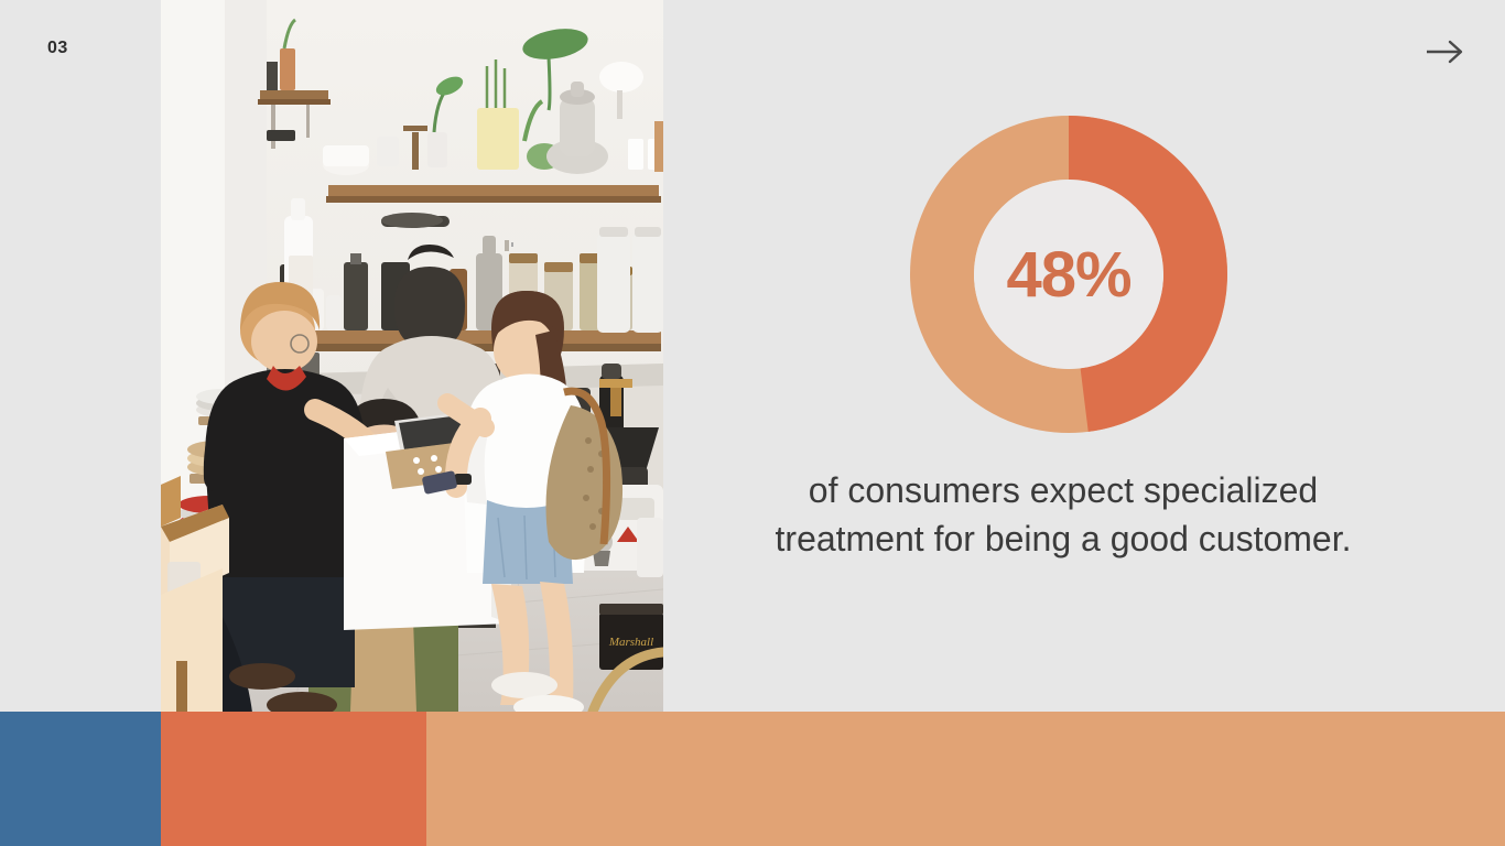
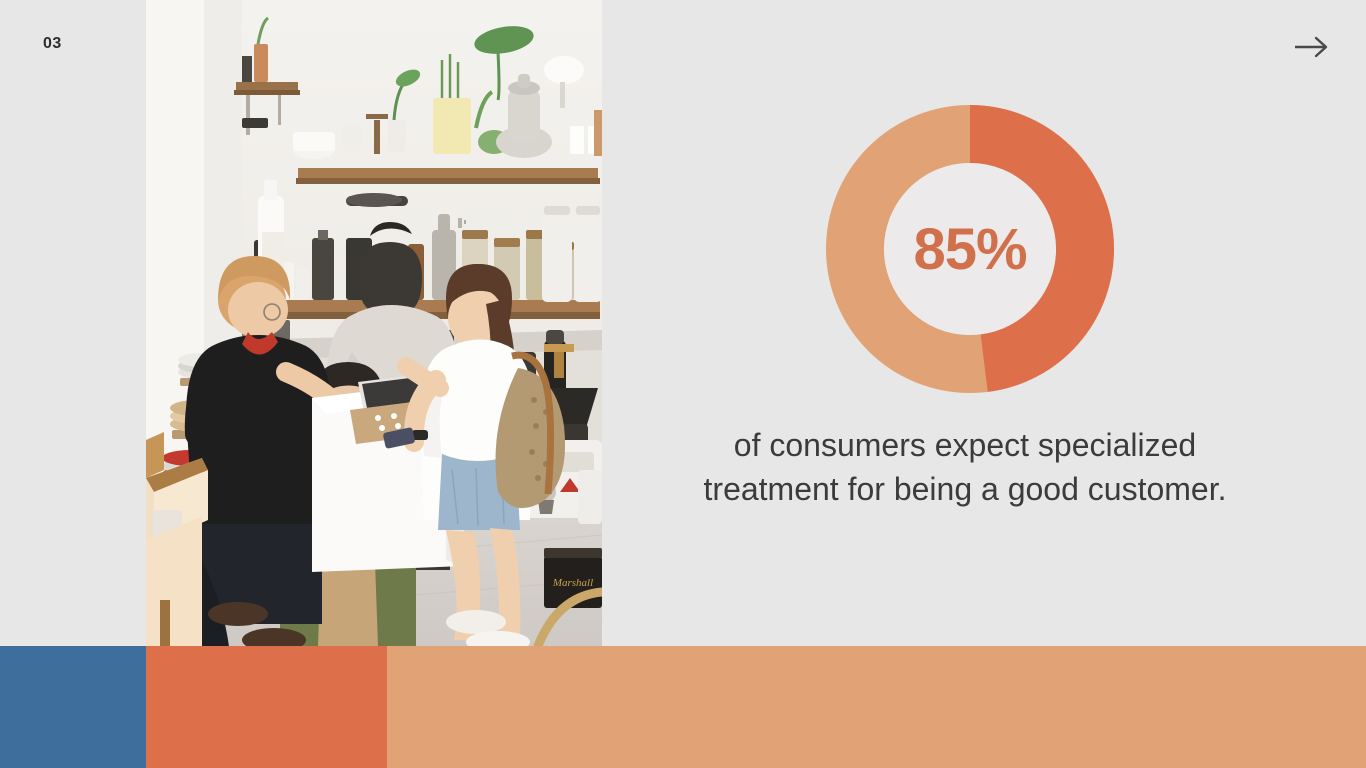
  03
  Marshall
- 48%
+ 85%
  of consumers expect specialized treatment for being a good customer.
